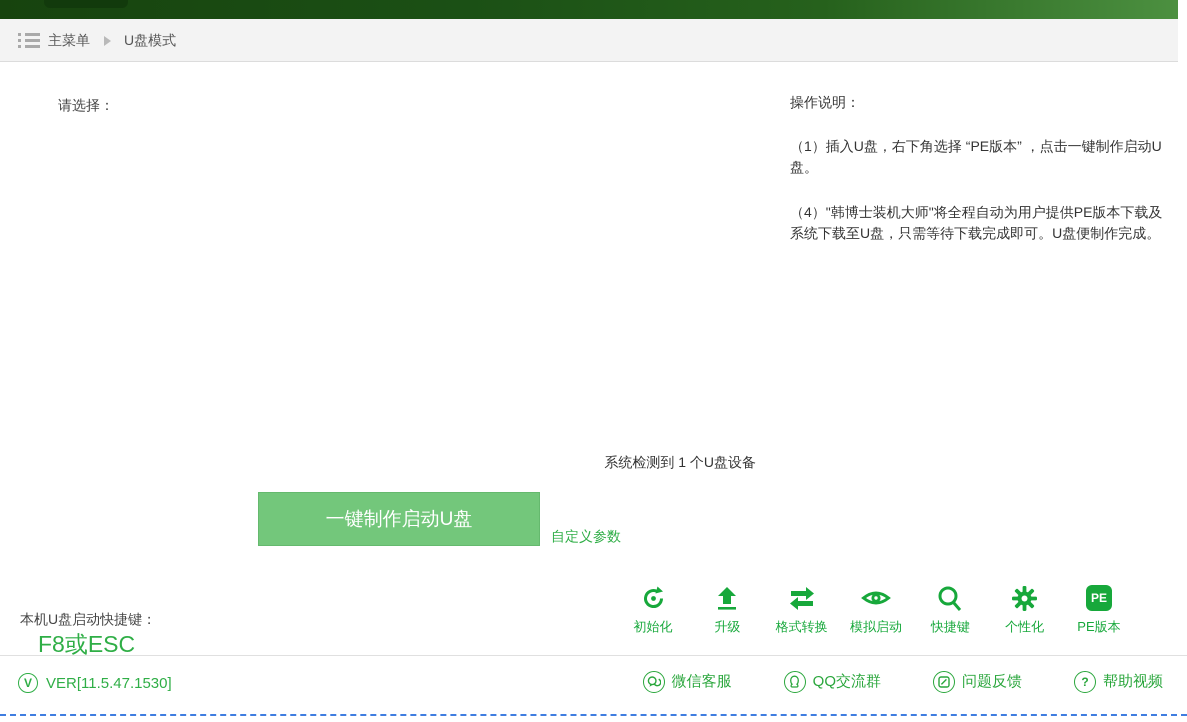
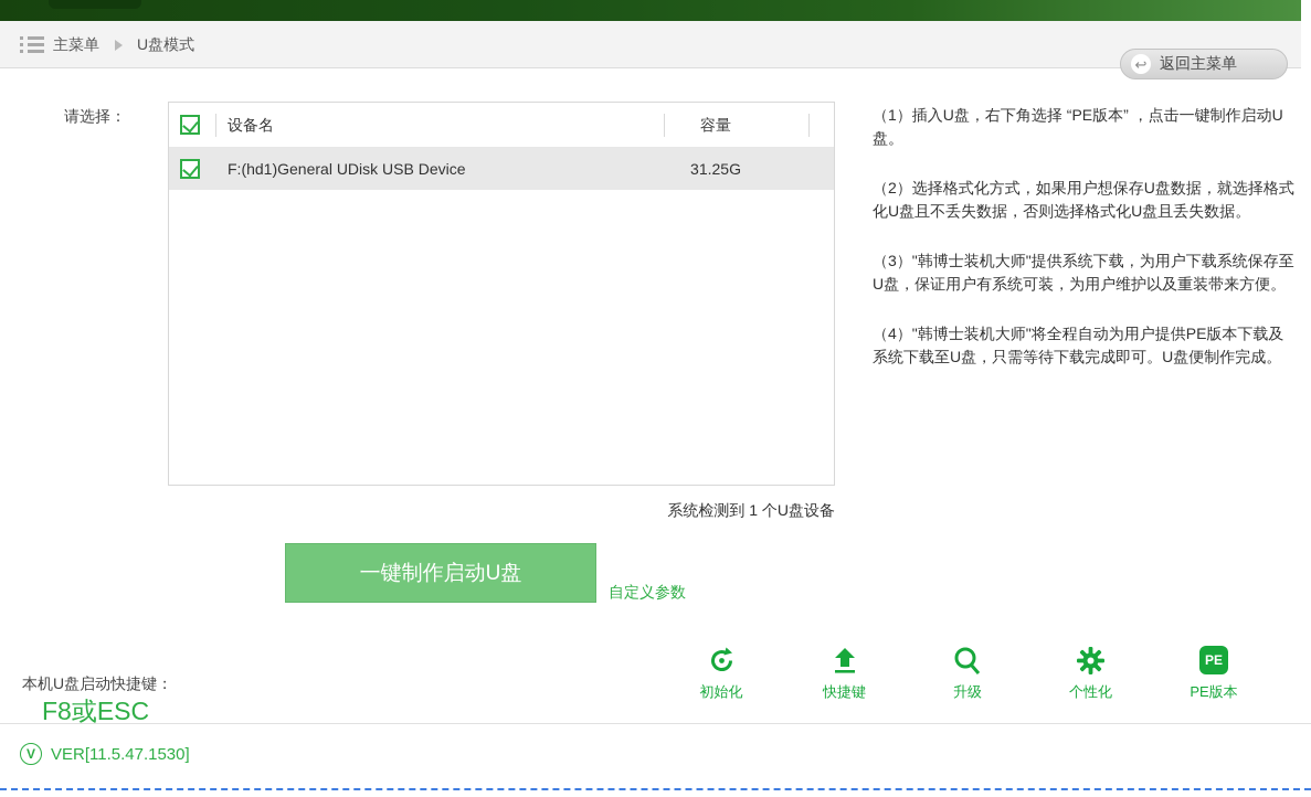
  主菜单
  U盘模式
+ ↩
+ 返回主菜单
  请选择：
+ 设备名
+ 容量
+ F:(hd1)General UDisk USB Device
+ 31.25G
  系统检测到 1 个U盘设备
  一键制作启动U盘
  自定义参数
- 操作说明：
  （1）插入U盘，右下角选择 “PE版本” ，点击一键制作启动U盘。
+ （2）选择格式化方式，如果用户想保存U盘数据，就选择格式化U盘且不丢失数据，否则选择格式化U盘且丢失数据。
+ （3）"韩博士装机大师"提供系统下载，为用户下载系统保存至U盘，保证用户有系统可装，为用户维护以及重装带来方便。
  （4）"韩博士装机大师"将全程自动为用户提供PE版本下载及系统下载至U盘，只需等待下载完成即可。U盘便制作完成。
  本机U盘启动快捷键：
  F8或ESC
  初始化
- 升级
+ 快捷键
- 格式转换
- 模拟启动
- 快捷键
+ 升级
  个性化
  PE
  PE版本
  V
  VER[11.5.47.1530]
- 微信客服
- QQ交流群
- 问题反馈
- ?
- 帮助视频
